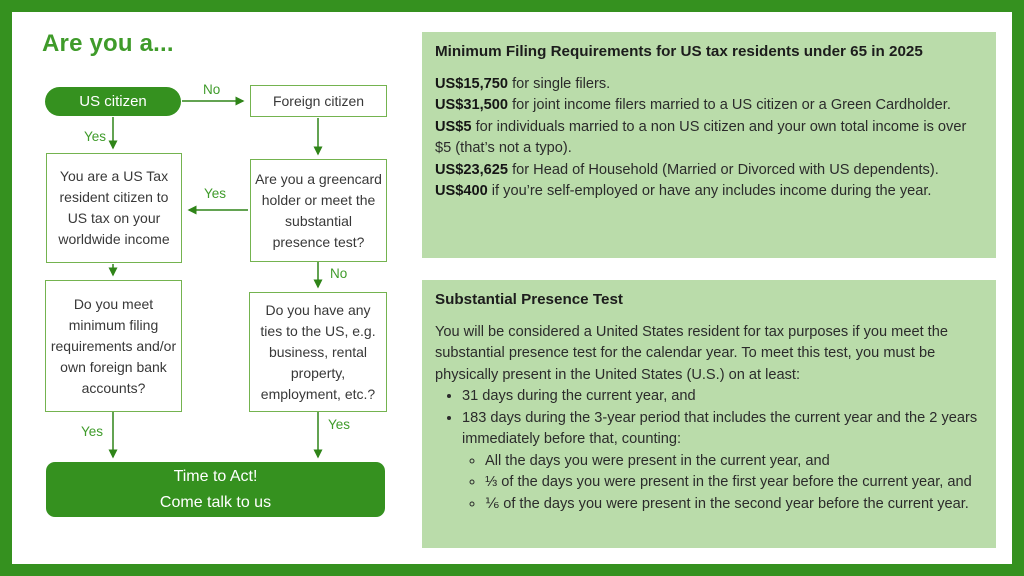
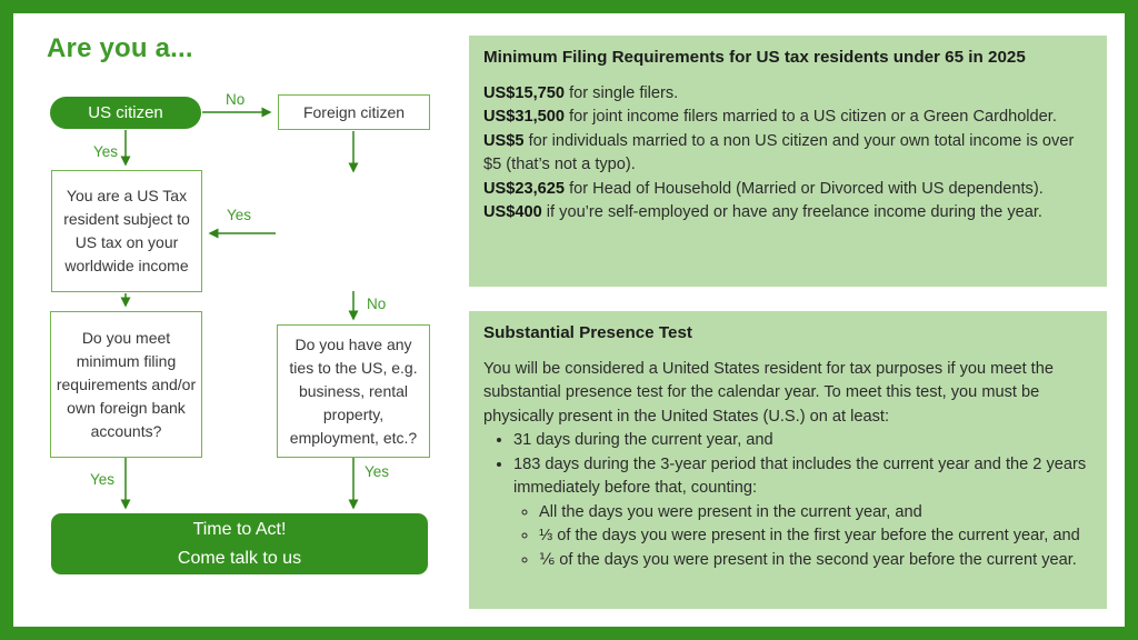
  Are you a...
  US citizen
  Foreign citizen
- You are a US Tax resident citizen to US tax on your worldwide income
+ You are a US Tax resident subject to US tax on your worldwide income
- Are you a greencard holder or meet the substantial presence test?
  Do you meet minimum filing requirements and/or own foreign bank accounts?
  Do you have any ties to the US, e.g. business, rental property, employment, etc.?
  Time to Act!
  Come talk to us
  No
  Yes
  Yes
  No
  Yes
  Yes
  Minimum Filing Requirements for US tax residents under 65 in 2025
  US$15,750 for single filers.
  US$31,500 for joint income filers married to a US citizen or a Green Cardholder.
  US$5 for individuals married to a non US citizen and your own total income is over $5 (that’s not a typo).
  US$23,625 for Head of Household (Married or Divorced with US dependents).
- US$400 if you’re self-employed or have any includes income during the year.
+ US$400 if you’re self-employed or have any freelance income during the year.
  Substantial Presence Test
  You will be considered a United States resident for tax purposes if you meet the substantial presence test for the calendar year. To meet this test, you must be physically present in the United States (U.S.) on at least:
  31 days during the current year, and
  183 days during the 3-year period that includes the current year and the 2 years immediately before that, counting:
  All the days you were present in the current year, and
  ⅓ of the days you were present in the first year before the current year, and
  ⅙ of the days you were present in the second year before the current year.
